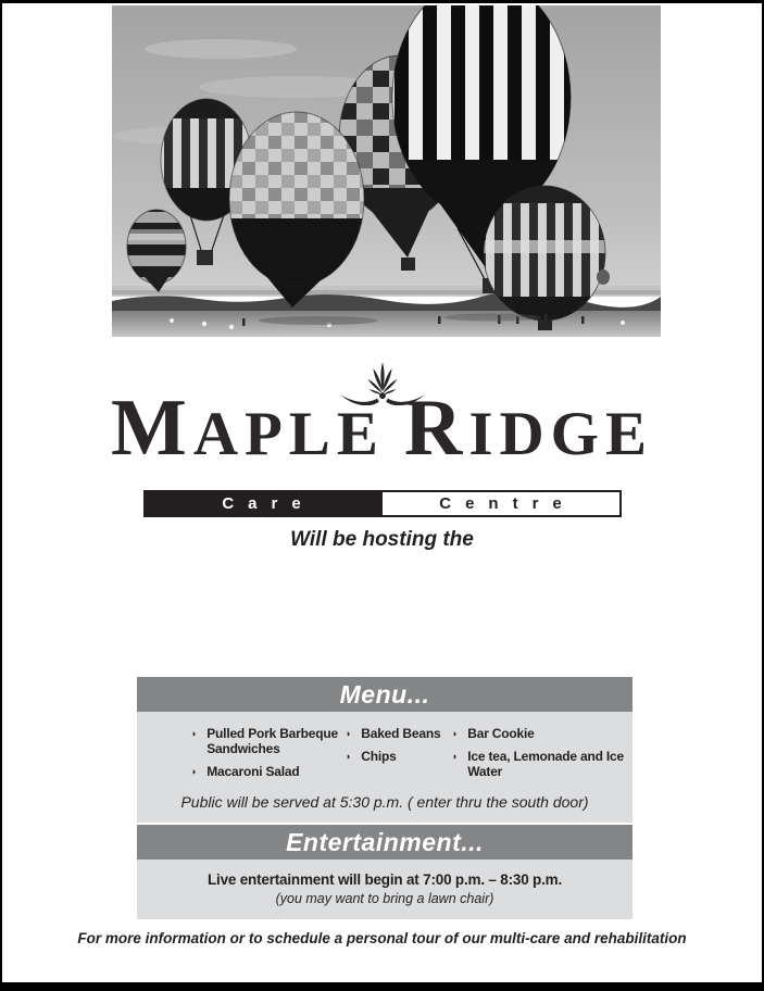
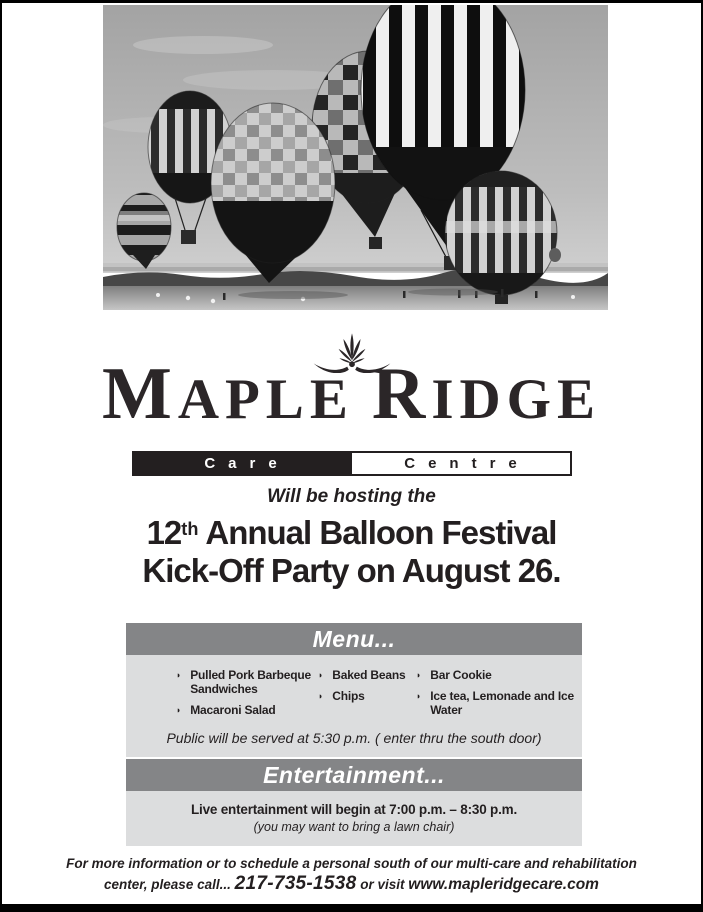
  M
  APLE
  R
  IDGE
  Care
  Centre
  Will be hosting the
+ 12th Annual Balloon Festival
+ Kick-Off Party on August 26.
  Menu...
  ◗
  Pulled Pork Barbeque Sandwiches
  ◗
  Macaroni Salad
  ◗
  Baked Beans
  ◗
  Chips
  ◗
  Bar Cookie
  ◗
  Ice tea, Lemonade and Ice Water
  Public will be served at 5:30 p.m. ( enter thru the south door)
  Entertainment...
  Live entertainment will begin at 7:00 p.m. – 8:30 p.m.
  (you may want to bring a lawn chair)
- For more information or to schedule a personal tour of our multi-care and rehabilitation
+ For more information or to schedule a personal south of our multi-care and rehabilitation
+ center, please call... 217-735-1538 or visit www.mapleridgecare.com
